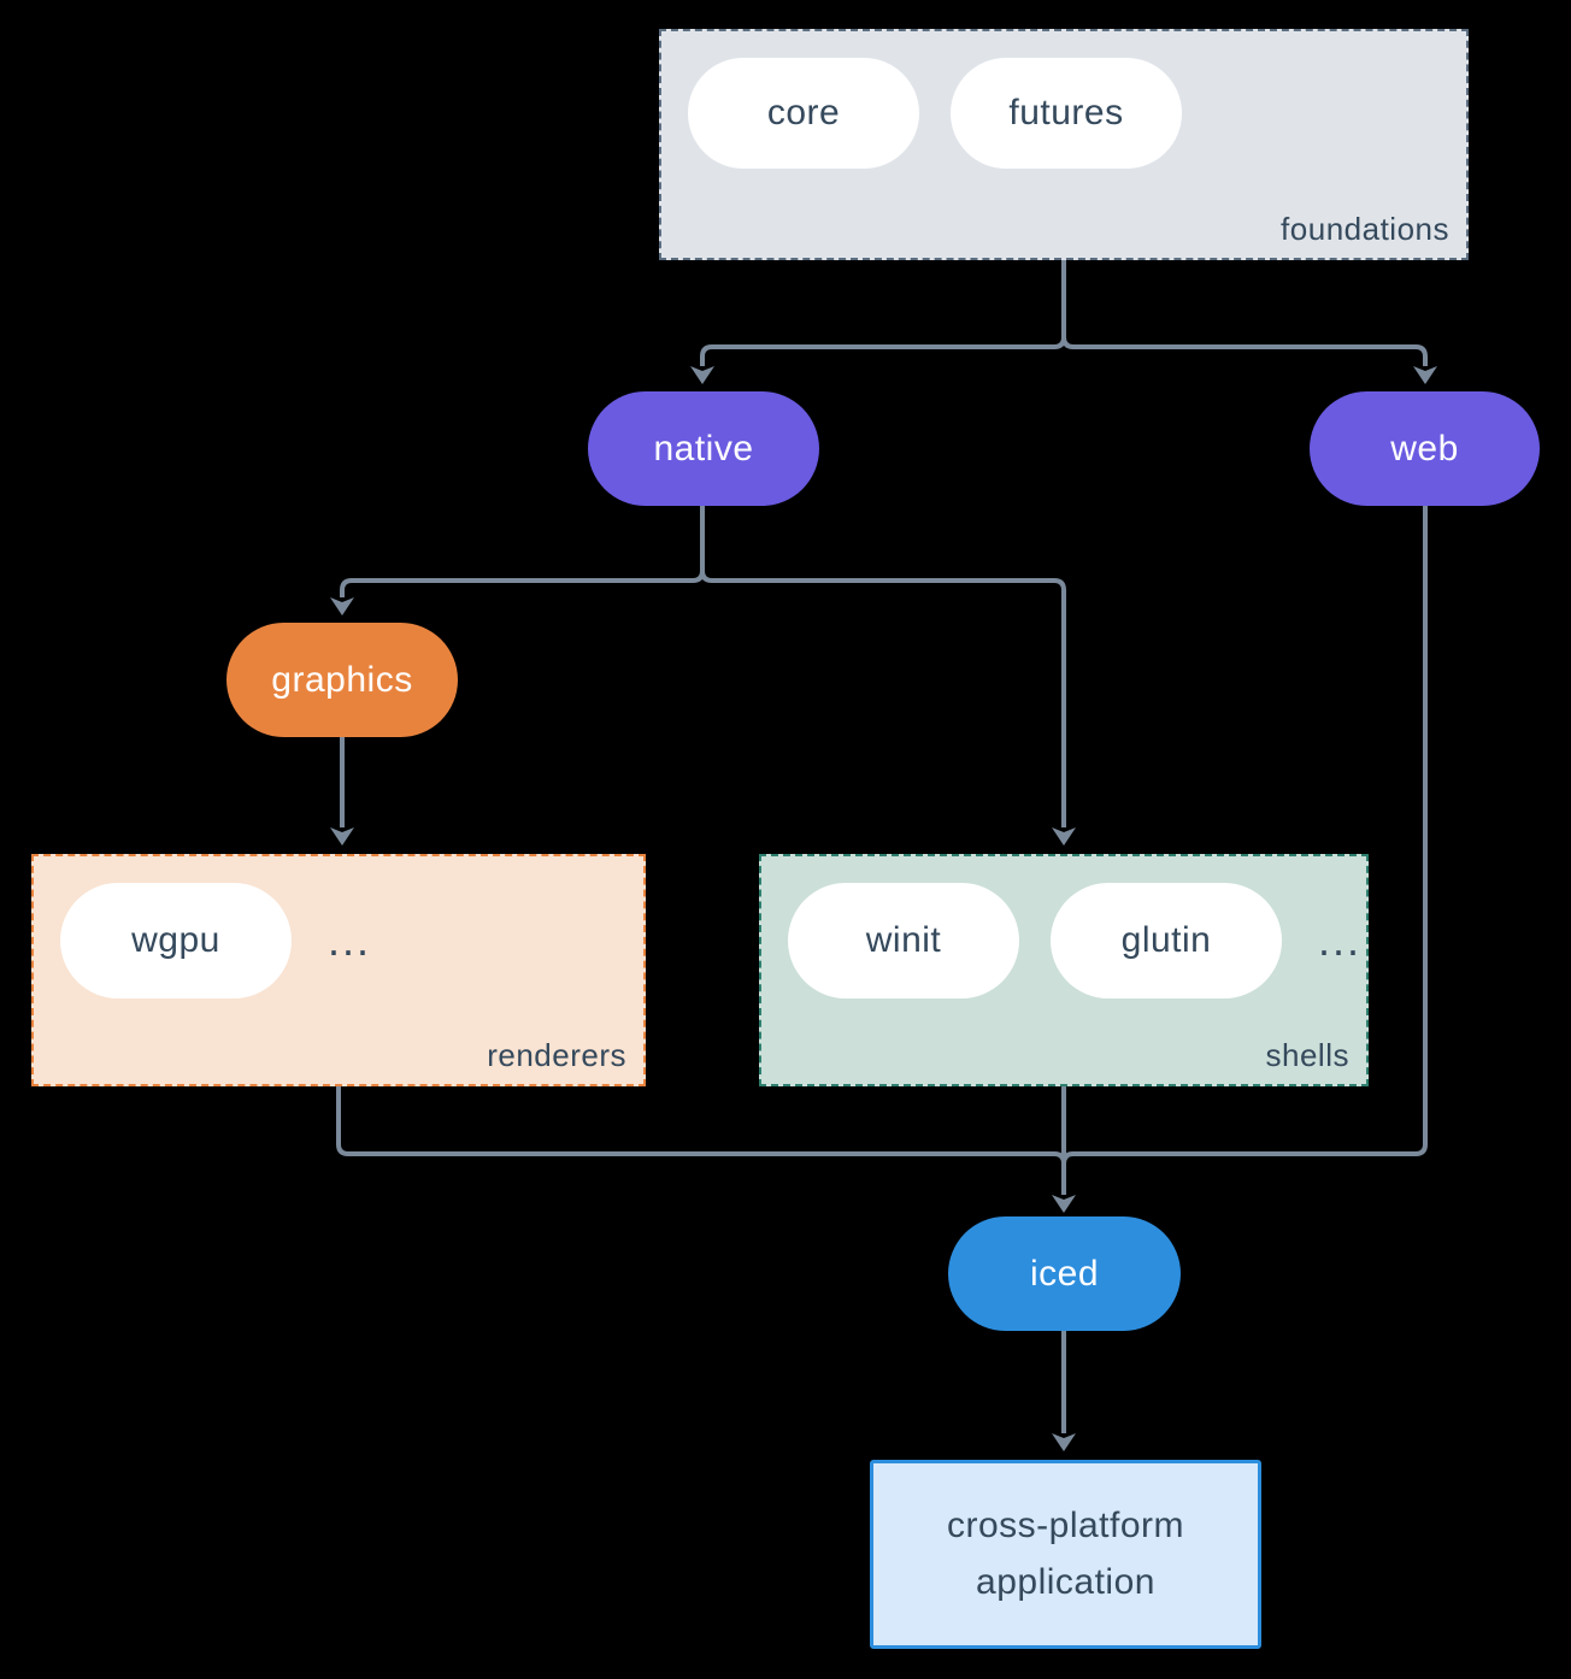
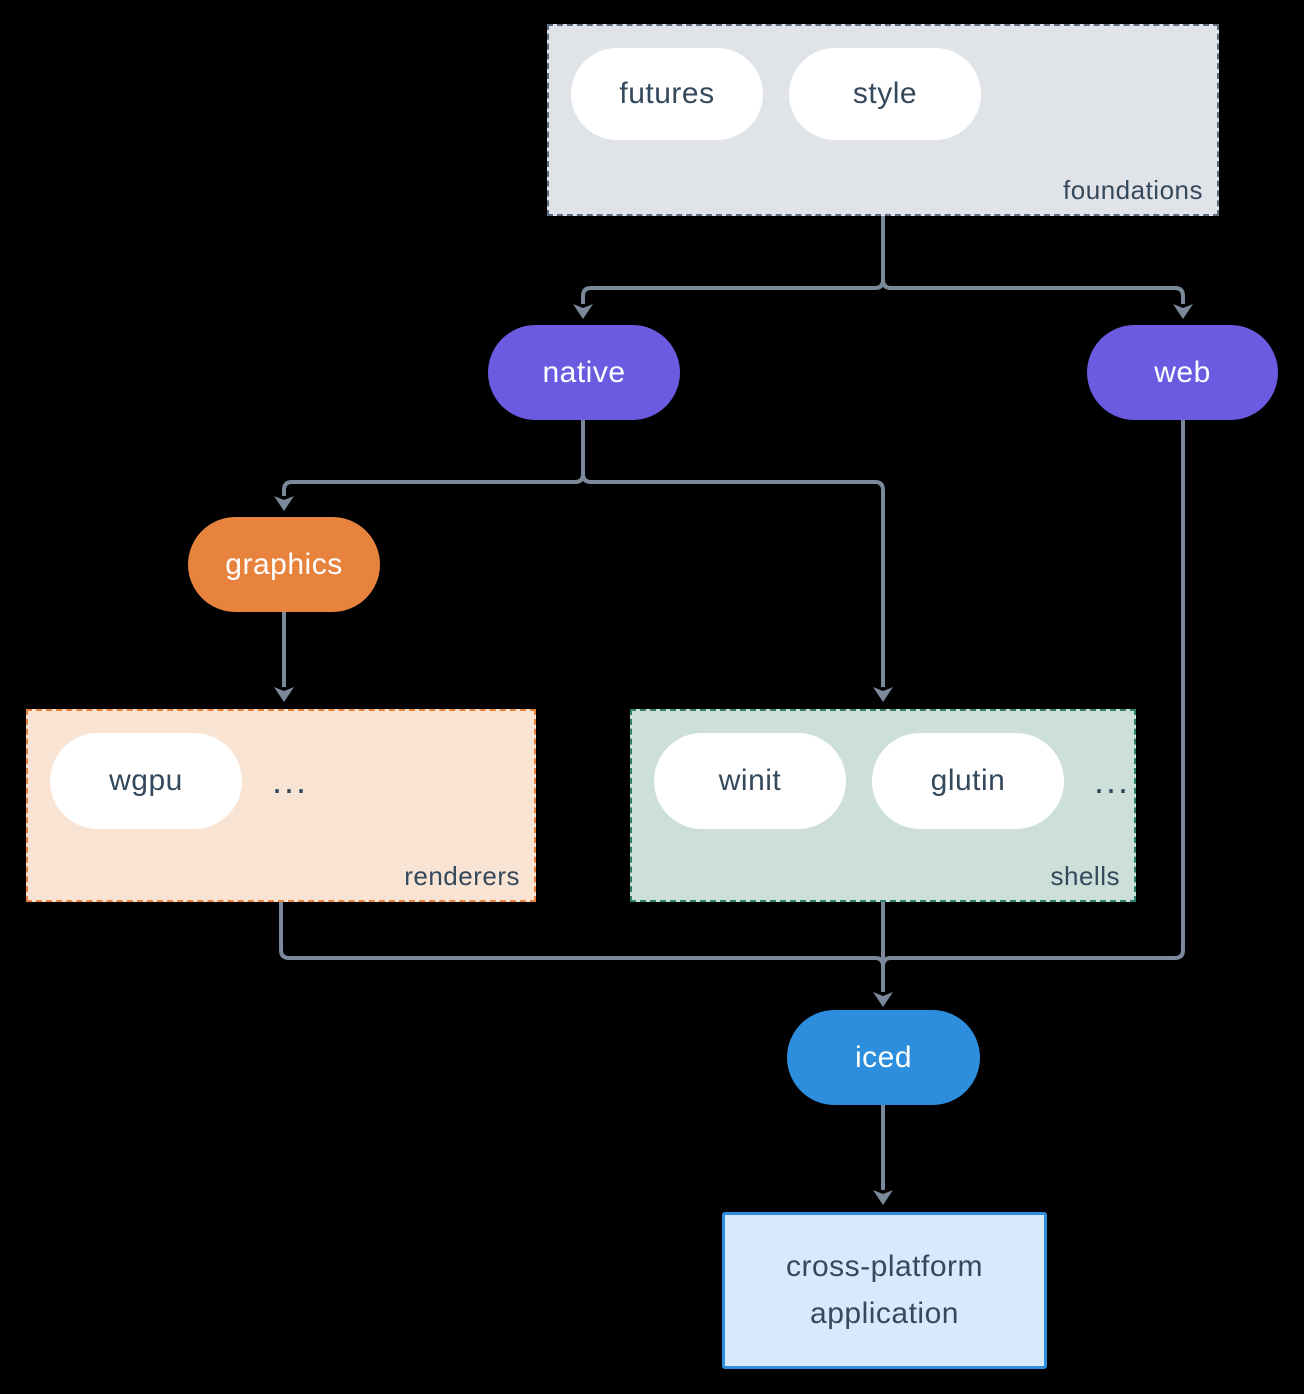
- core
  futures
+ style
  foundations
  native
  web
  graphics
  wgpu
  ...
  renderers
  winit
  glutin
  ...
  shells
  iced
  cross-platform application
